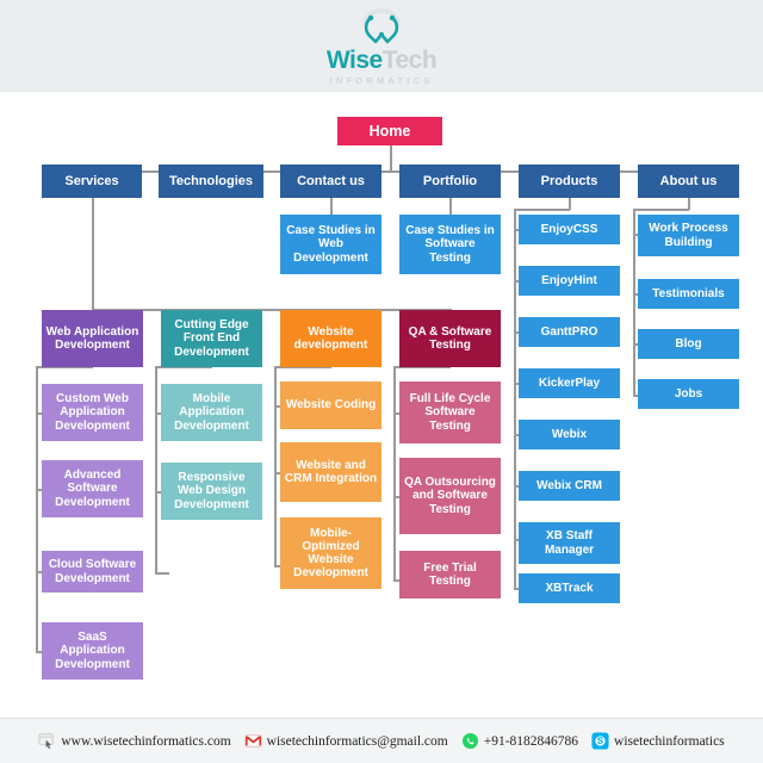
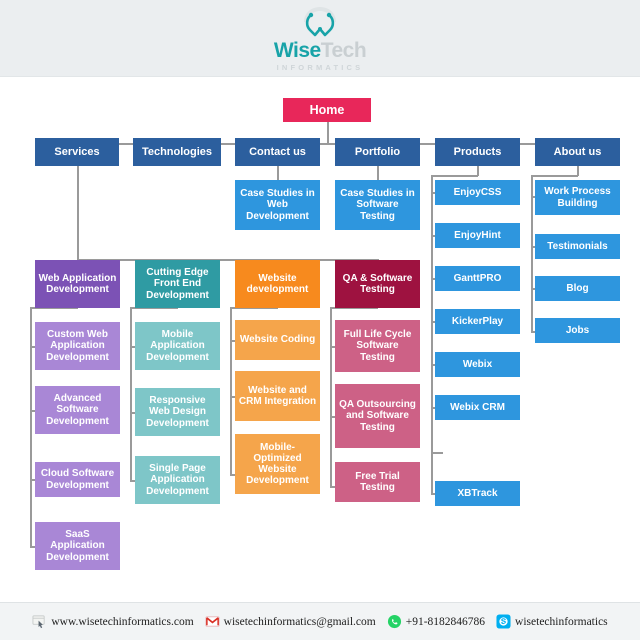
  WiseTech
  INFORMATICS
  Home
  Services
  Technologies
  Contact us
  Portfolio
  Products
  About us
  Case Studies in Web Development
  Case Studies in Software Testing
  EnjoyCSS
  EnjoyHint
  GanttPRO
  KickerPlay
  Webix
  Webix CRM
- XB Staff Manager
  XBTrack
  Work Process Building
  Testimonials
  Blog
  Jobs
  Web Application Development
  Cutting Edge Front End Development
  Website development
  QA & Software Testing
  Custom Web Application Development
  Advanced Software Development
  Cloud Software Development
  SaaS Application Development
  Mobile Application Development
  Responsive Web Design Development
+ Single Page Application Development
  Website Coding
  Website and CRM Integration
  Mobile-Optimized Website Development
  Full Life Cycle Software Testing
  QA Outsourcing and Software Testing
  Free Trial Testing
  www.wisetechinformatics.com
  wisetechinformatics@gmail.com
  +91-8182846786
  wisetechinformatics
